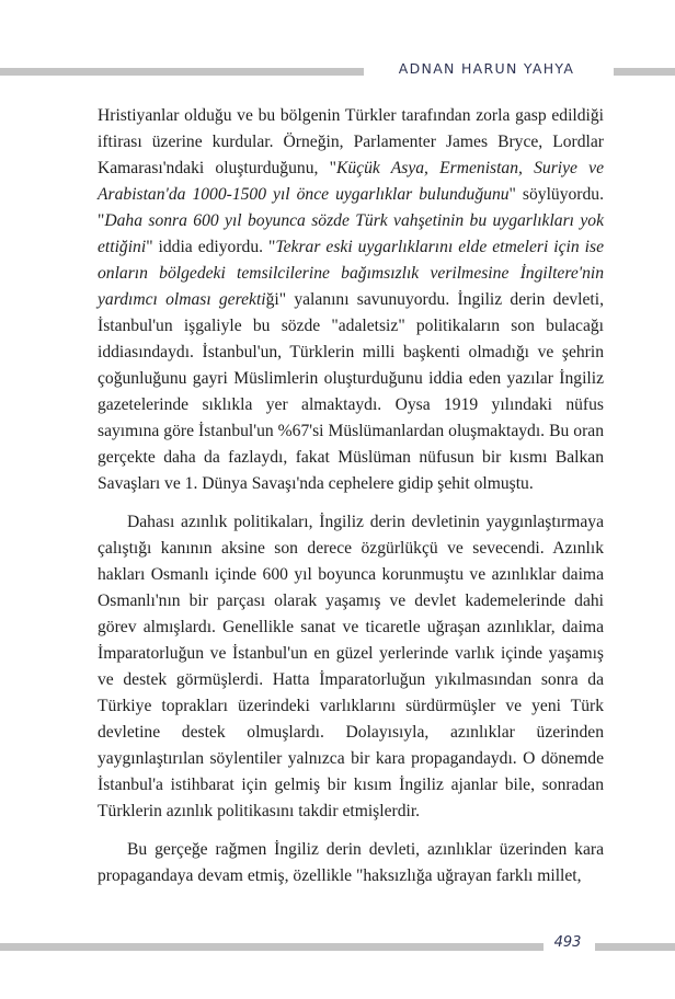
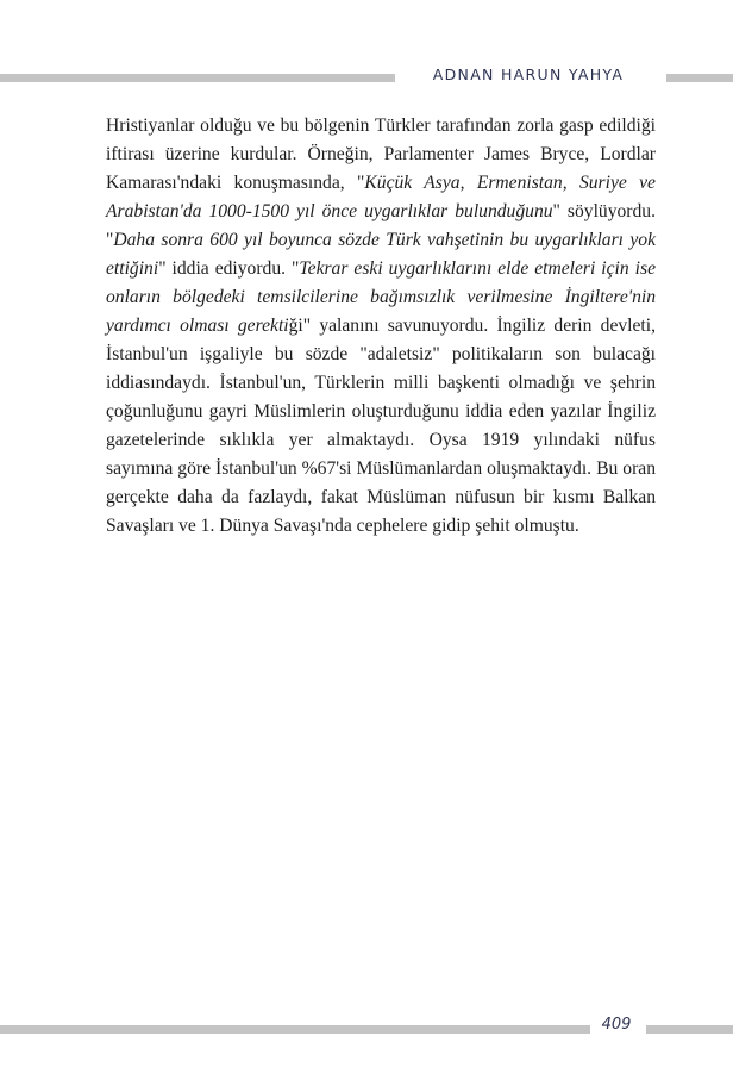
  ADNAN HARUN YAHYA
- Hristiyanlar olduğu ve bu bölgenin Türkler tarafından zorla gasp edildiği iftirası üzerine kurdular. Örneğin, Parlamenter James Bryce, Lordlar Kamarası'ndaki oluşturduğunu, "Küçük Asya, Ermenistan, Suriye ve Arabistan'da 1000-1500 yıl önce uygarlıklar bulunduğunu" söylüyordu. "Daha sonra 600 yıl boyunca sözde Türk vahşetinin bu uygarlıkları yok ettiğini" iddia ediyordu. "Tekrar eski uygarlıklarını elde etmeleri için ise onların bölgedeki temsilcilerine bağımsızlık verilmesine İngiltere'nin yardımcı olması gerektiği" yalanını savunuyordu. İngiliz derin devleti, İstanbul'un işgaliyle bu sözde "adaletsiz" politikaların son bulacağı iddiasındaydı. İstanbul'un, Türklerin milli başkenti olmadığı ve şehrin çoğunluğunu gayri Müslimlerin oluşturduğunu iddia eden yazılar İngiliz gazetelerinde sıklıkla yer almaktaydı. Oysa 1919 yılındaki nüfus sayımına göre İstanbul'un %67'si Müslümanlardan oluşmaktaydı. Bu oran gerçekte daha da fazlaydı, fakat Müslüman nüfusun bir kısmı Balkan Savaşları ve 1. Dünya Savaşı'nda cephelere gidip şehit olmuştu.
+ Hristiyanlar olduğu ve bu bölgenin Türkler tarafından zorla gasp edildiği iftirası üzerine kurdular. Örneğin, Parlamenter James Bryce, Lordlar Kamarası'ndaki konuşmasında, "Küçük Asya, Ermenistan, Suriye ve Arabistan'da 1000-1500 yıl önce uygarlıklar bulunduğunu" söylüyordu. "Daha sonra 600 yıl boyunca sözde Türk vahşetinin bu uygarlıkları yok ettiğini" iddia ediyordu. "Tekrar eski uygarlıklarını elde etmeleri için ise onların bölgedeki temsilcilerine bağımsızlık verilmesine İngiltere'nin yardımcı olması gerektiği" yalanını savunuyordu. İngiliz derin devleti, İstanbul'un işgaliyle bu sözde "adaletsiz" politikaların son bulacağı iddiasındaydı. İstanbul'un, Türklerin milli başkenti olmadığı ve şehrin çoğunluğunu gayri Müslimlerin oluşturduğunu iddia eden yazılar İngiliz gazetelerinde sıklıkla yer almaktaydı. Oysa 1919 yılındaki nüfus sayımına göre İstanbul'un %67'si Müslümanlardan oluşmaktaydı. Bu oran gerçekte daha da fazlaydı, fakat Müslüman nüfusun bir kısmı Balkan Savaşları ve 1. Dünya Savaşı'nda cephelere gidip şehit olmuştu.
- Dahası azınlık politikaları, İngiliz derin devletinin yaygınlaştırmaya çalıştığı kanının aksine son derece özgürlükçü ve sevecendi. Azınlık hakları Osmanlı içinde 600 yıl boyunca korunmuştu ve azınlıklar daima Osmanlı'nın bir parçası olarak yaşamış ve devlet kademelerinde dahi görev almışlardı. Genellikle sanat ve ticaretle uğraşan azınlıklar, daima İmparatorluğun ve İstanbul'un en güzel yerlerinde varlık içinde yaşamış ve destek görmüşlerdi. Hatta İmparatorluğun yıkılmasından sonra da Türkiye toprakları üzerindeki varlıklarını sürdürmüşler ve yeni Türk devletine destek olmuşlardı. Dolayısıyla, azınlıklar üzerinden yaygınlaştırılan söylentiler yalnızca bir kara propagandaydı. O dönemde İstanbul'a istihbarat için gelmiş bir kısım İngiliz ajanlar bile, sonradan Türklerin azınlık politikasını takdir etmişlerdir.
- Bu gerçeğe rağmen İngiliz derin devleti, azınlıklar üzerinden kara propagandaya devam etmiş, özellikle "haksızlığa uğrayan farklı millet,
- 493
+ 409
